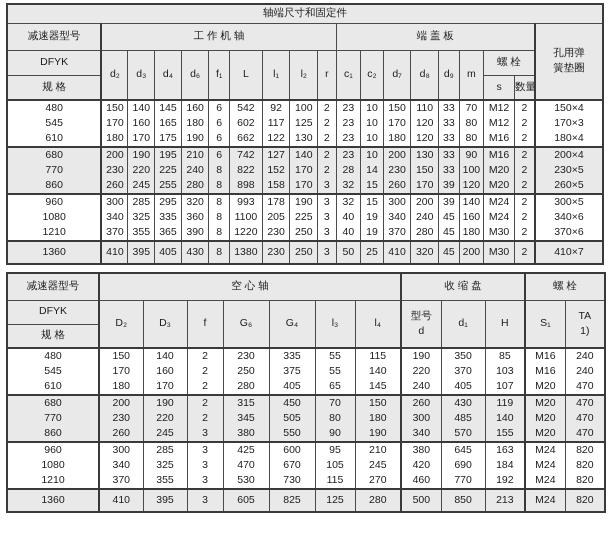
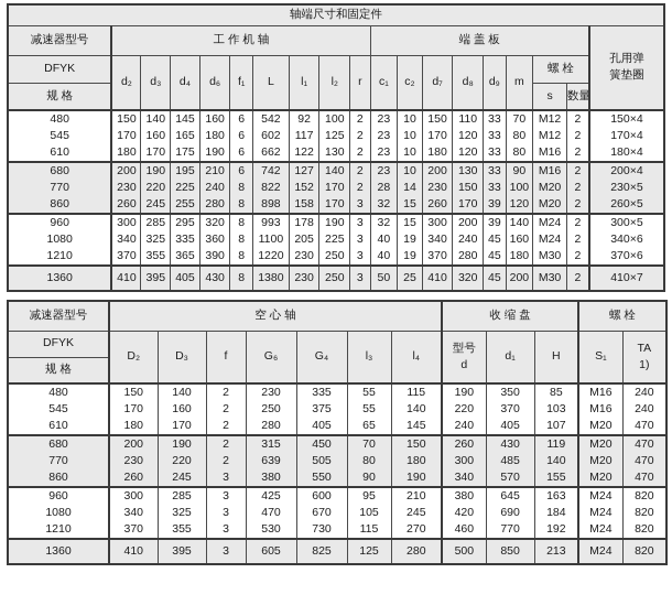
  轴端尺寸和固定件
  减速器型号	工 作 机 轴	端 盖 板	孔用弹 簧垫圈
  DFYK	d₂	d₃	d₄	d₆	f₁	L	l₁	l₂	r	c₁	c₂	d₇	d₈	d₉	m	螺 栓
  规 格	s	数量
  480	150	140	145	160	6	542	92	100	2	23	10	150	110	33	70	M12	2	150×4
- 545	170	160	165	180	6	602	117	125	2	23	10	170	120	33	80	M12	2	170×3
+ 545	170	160	165	180	6	602	117	125	2	23	10	170	120	33	80	M12	2	170×4
  610	180	170	175	190	6	662	122	130	2	23	10	180	120	33	80	M16	2	180×4
  680	200	190	195	210	6	742	127	140	2	23	10	200	130	33	90	M16	2	200×4
  770	230	220	225	240	8	822	152	170	2	28	14	230	150	33	100	M20	2	230×5
  860	260	245	255	280	8	898	158	170	3	32	15	260	170	39	120	M20	2	260×5
  960	300	285	295	320	8	993	178	190	3	32	15	300	200	39	140	M24	2	300×5
  1080	340	325	335	360	8	1100	205	225	3	40	19	340	240	45	160	M24	2	340×6
  1210	370	355	365	390	8	1220	230	250	3	40	19	370	280	45	180	M30	2	370×6
  1360	410	395	405	430	8	1380	230	250	3	50	25	410	320	45	200	M30	2	410×7
  减速器型号	空 心 轴	收 缩 盘	螺 栓
  DFYK	D₂	D₃	f	G₆	G₄	l₃	l₄	型号 d	d₁	H	S₁	TA 1)
  规 格
  480	150	140	2	230	335	55	115	190	350	85	M16	240
  545	170	160	2	250	375	55	140	220	370	103	M16	240
  610	180	170	2	280	405	65	145	240	405	107	M20	470
  680	200	190	2	315	450	70	150	260	430	119	M20	470
- 770	230	220	2	345	505	80	180	300	485	140	M20	470
+ 770	230	220	2	639	505	80	180	300	485	140	M20	470
  860	260	245	3	380	550	90	190	340	570	155	M20	470
  960	300	285	3	425	600	95	210	380	645	163	M24	820
  1080	340	325	3	470	670	105	245	420	690	184	M24	820
  1210	370	355	3	530	730	115	270	460	770	192	M24	820
  1360	410	395	3	605	825	125	280	500	850	213	M24	820
